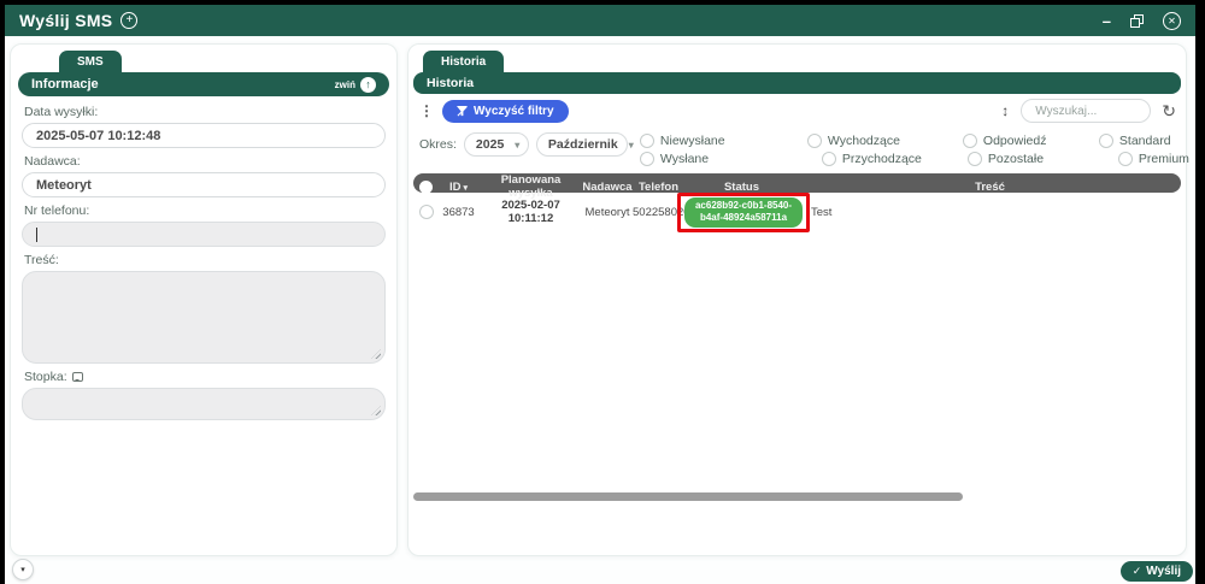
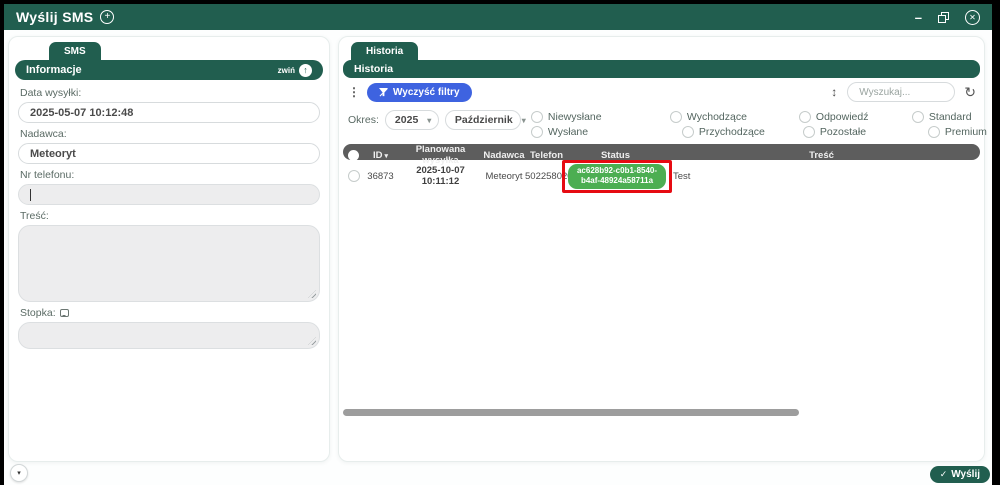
  Wyślij SMS
  +
  –
  ✕
  SMS
  Informacje
  zwiń
  ↑
  Data wysyłki:
  2025-05-07 10:12:48
  Nadawca:
  Meteoryt
  Nr telefonu:
  Treść:
  Stopka:
  Historia
  Historia
  ⋮
  Wyczyść filtry
  ↕
  Wyszukaj...
  ↻
  Okres:
  2025
  ▾
  Październik
  ▾
  Niewysłane
  Wychodzące
  Odpowiedź
  Standard
  Wysłane
  Przychodzące
  Pozostałe
  Premium
  Planowana wysyłka
  Nadawca
  Telefon
  Status
  Treść
  36873
- 2025-02-07 10:11:12
+ 2025-10-07 10:11:12
  Meteoryt
  50225802
  ac628b92-c0b1-8540-b4af-48924a58711a
  Test
  ✓
  Wyślij
